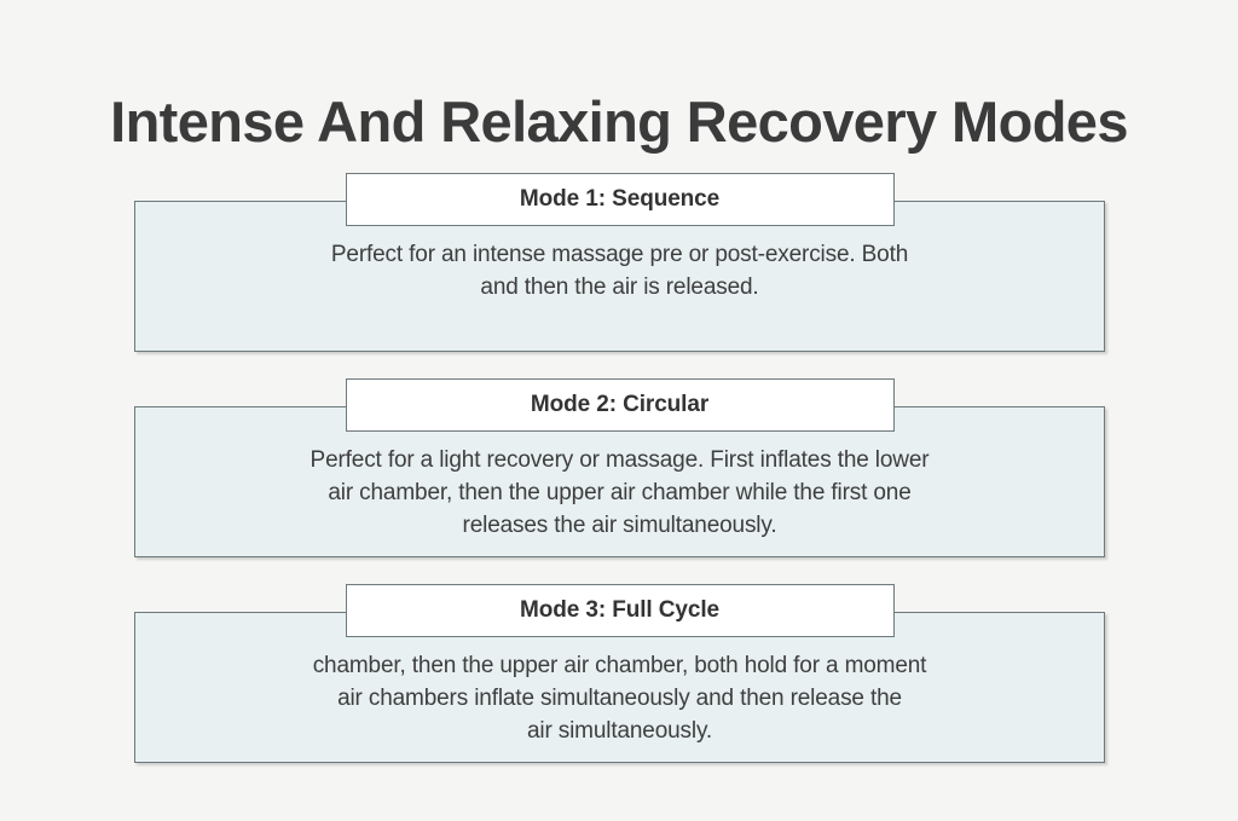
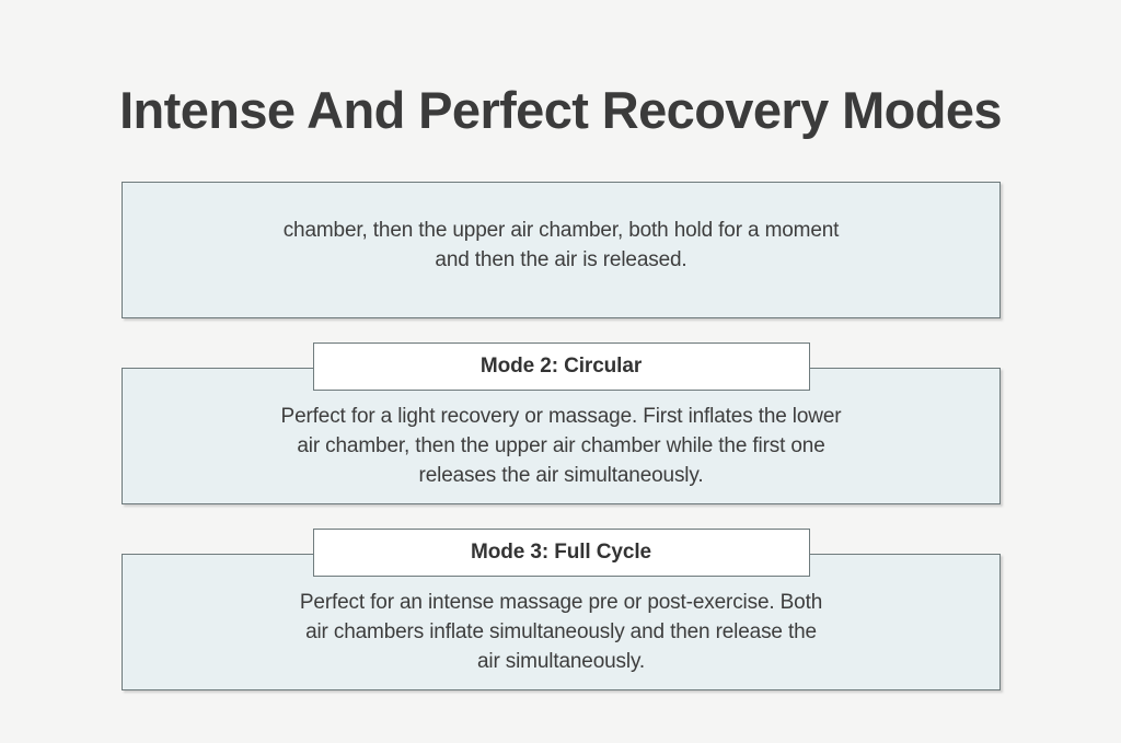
- Intense And Relaxing Recovery Modes
+ Intense And Perfect Recovery Modes
- Mode 1: Sequence
- Perfect for an intense massage pre or post-exercise. Both
+ chamber, then the upper air chamber, both hold for a moment
  and then the air is released.
  Mode 2: Circular
  Perfect for a light recovery or massage. First inflates the lower
  air chamber, then the upper air chamber while the first one
  releases the air simultaneously.
  Mode 3: Full Cycle
- chamber, then the upper air chamber, both hold for a moment
+ Perfect for an intense massage pre or post-exercise. Both
  air chambers inflate simultaneously and then release the
  air simultaneously.
